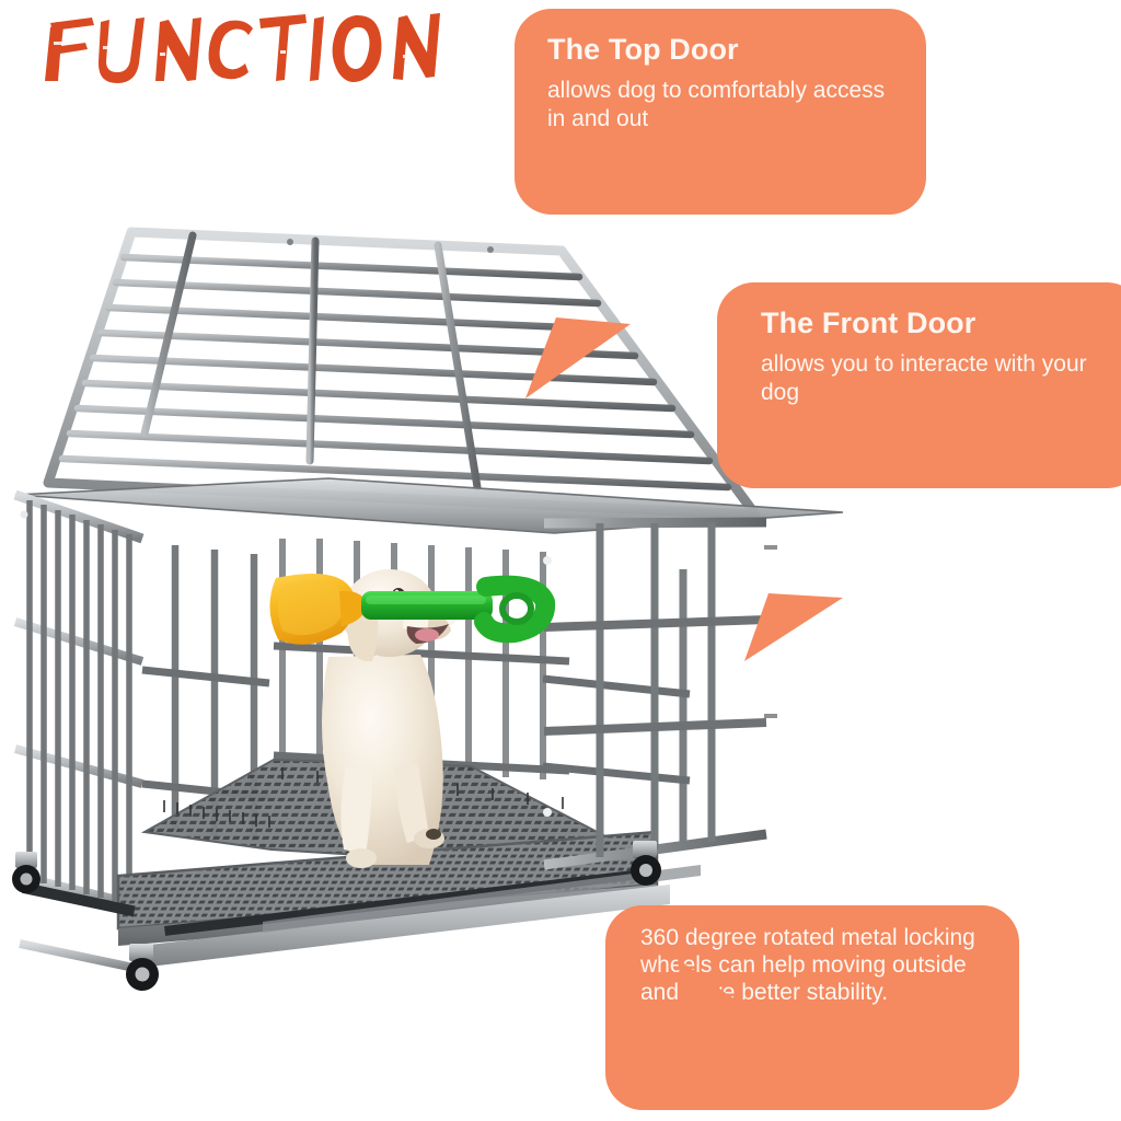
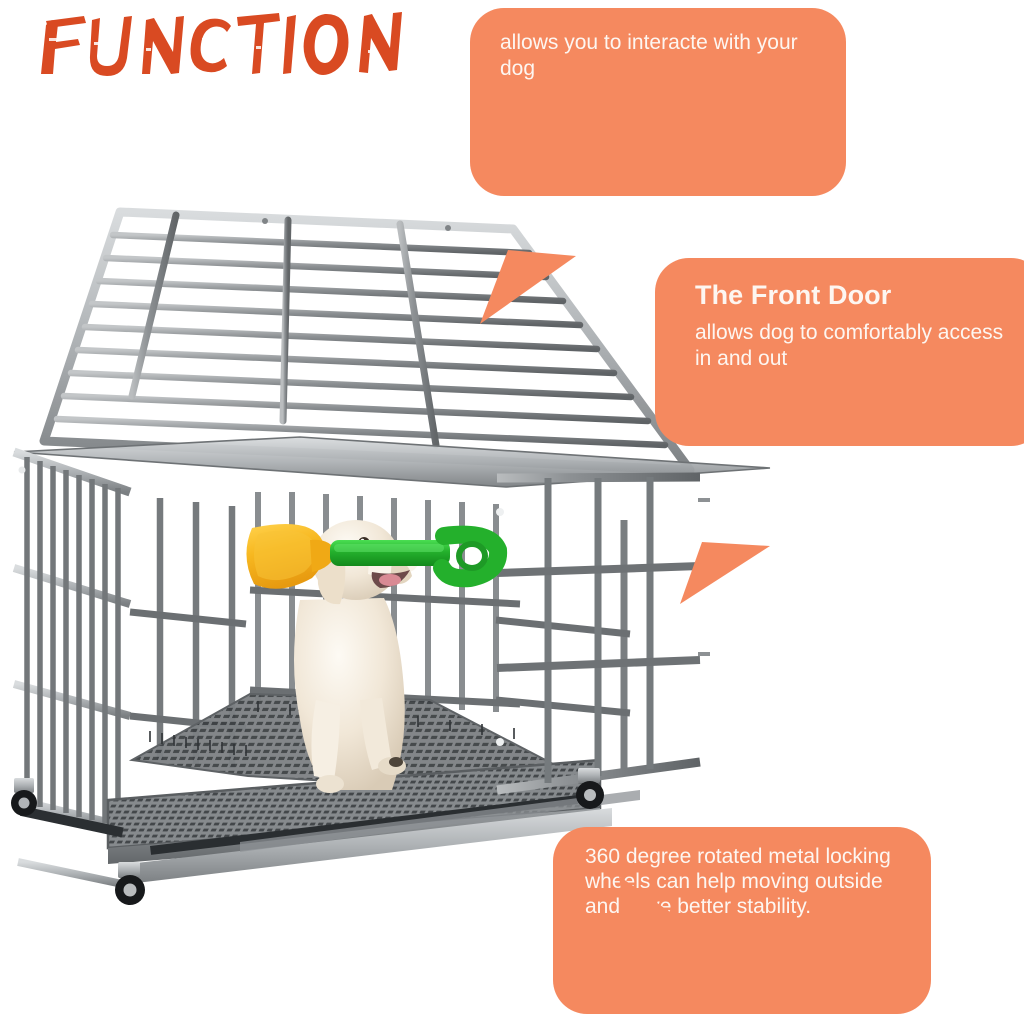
- The Top Door
- allows dog to comfortably access in and out
+ allows you to interacte with your dog
  The Front Door
- allows you to interacte with your dog
+ allows dog to comfortably access in and out
  360 degree rotated metal locking wheels can help moving outside ande better stability.
